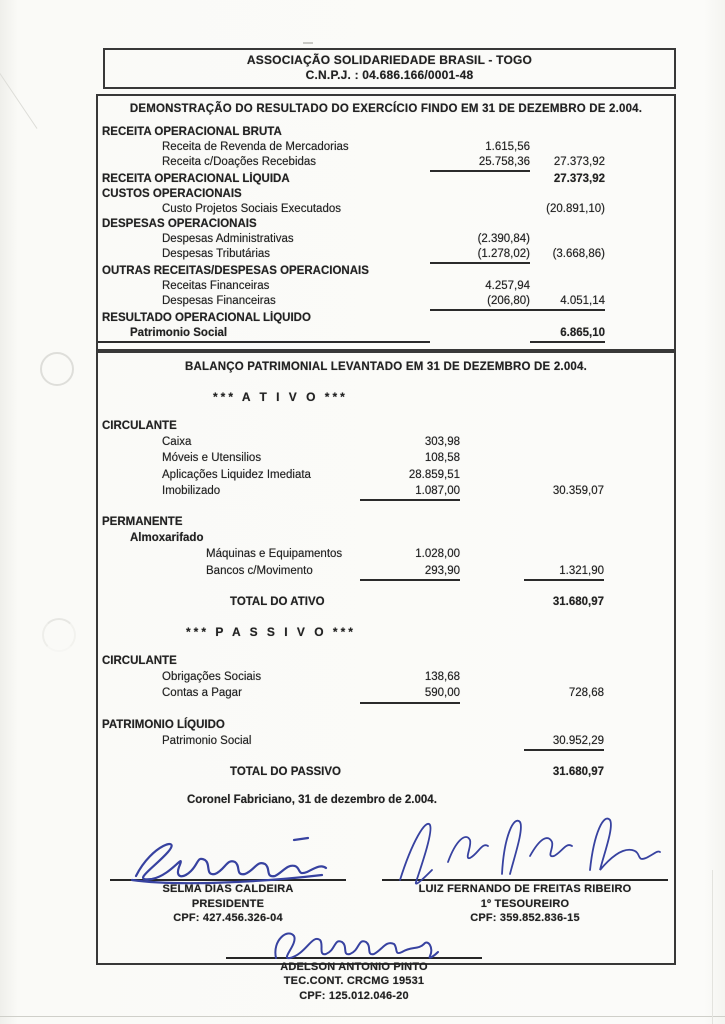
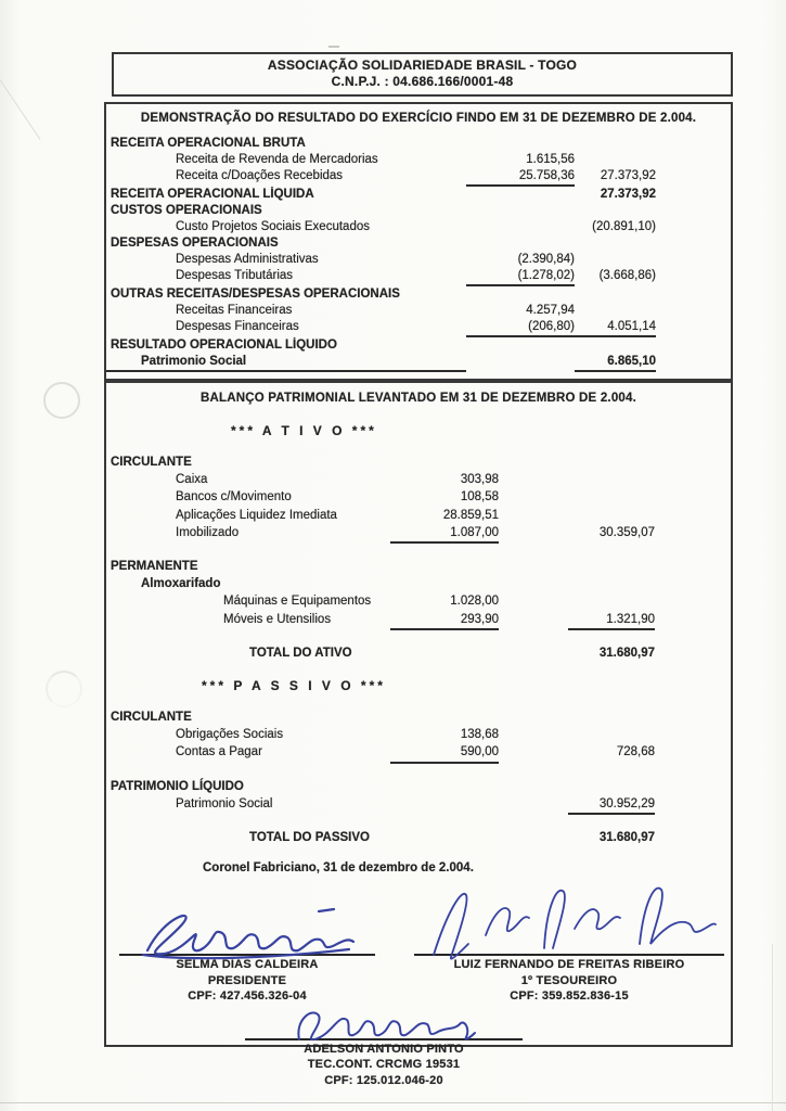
  ASSOCIAÇÃO SOLIDARIEDADE BRASIL - TOGO
  C.N.P.J. : 04.686.166/0001-48
  DEMONSTRAÇÃO DO RESULTADO DO EXERCÍCIO FINDO EM 31 DE DEZEMBRO DE 2.004.
  RECEITA OPERACIONAL BRUTA
  Receita de Revenda de Mercadorias
  1.615,56
  Receita c/Doações Recebidas
  25.758,36
  27.373,92
  RECEITA OPERACIONAL LÍQUIDA
  27.373,92
  CUSTOS OPERACIONAIS
  Custo Projetos Sociais Executados
  (20.891,10)
  DESPESAS OPERACIONAIS
  Despesas Administrativas
  (2.390,84)
  Despesas Tributárias
  (1.278,02)
  (3.668,86)
  OUTRAS RECEITAS/DESPESAS OPERACIONAIS
  Receitas Financeiras
  4.257,94
  Despesas Financeiras
  (206,80)
  4.051,14
  RESULTADO OPERACIONAL LÍQUIDO
  Patrimonio Social
  6.865,10
  BALANÇO PATRIMONIAL LEVANTADO EM 31 DE DEZEMBRO DE 2.004.
  *** A T I V O ***
  CIRCULANTE
  Caixa
  303,98
- Móveis e Utensilios
+ Bancos c/Movimento
  108,58
  Aplicações Liquidez Imediata
  28.859,51
  Imobilizado
  1.087,00
  30.359,07
  PERMANENTE
  Almoxarifado
  Máquinas e Equipamentos
  1.028,00
- Bancos c/Movimento
+ Móveis e Utensilios
  293,90
  1.321,90
  TOTAL DO ATIVO
  31.680,97
  *** P A S S I V O ***
  CIRCULANTE
  Obrigações Sociais
  138,68
  Contas a Pagar
  590,00
  728,68
  PATRIMONIO LÍQUIDO
  Patrimonio Social
  30.952,29
  TOTAL DO PASSIVO
  31.680,97
  Coronel Fabriciano, 31 de dezembro de 2.004.
  SELMA DIAS CALDEIRA
  PRESIDENTE
  CPF: 427.456.326-04
  LUIZ FERNANDO DE FREITAS RIBEIRO
  1º TESOUREIRO
  CPF: 359.852.836-15
  ADELSON ANTONIO PINTO
  TEC.CONT. CRCMG 19531
  CPF: 125.012.046-20
